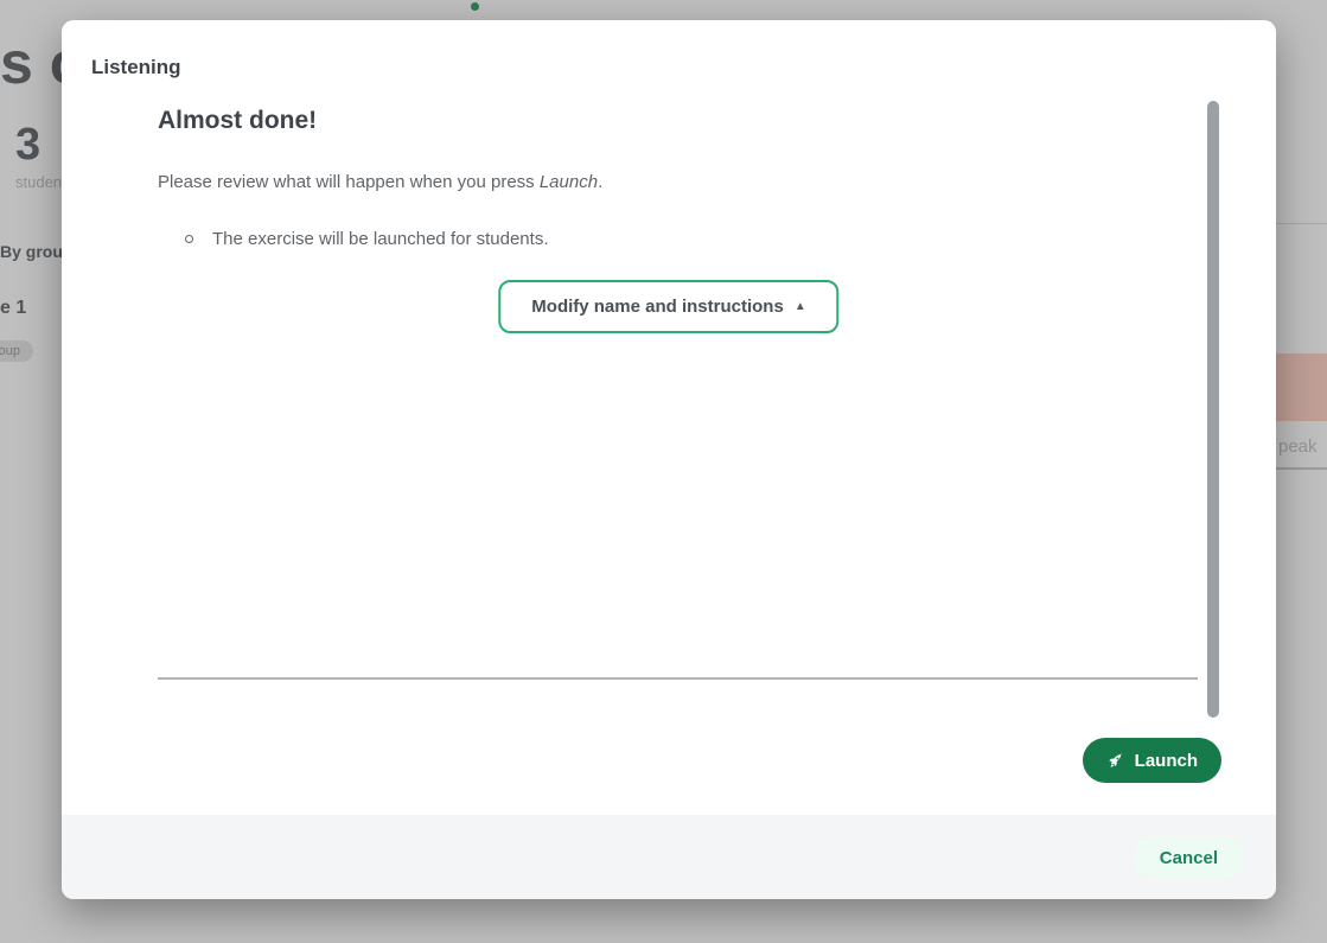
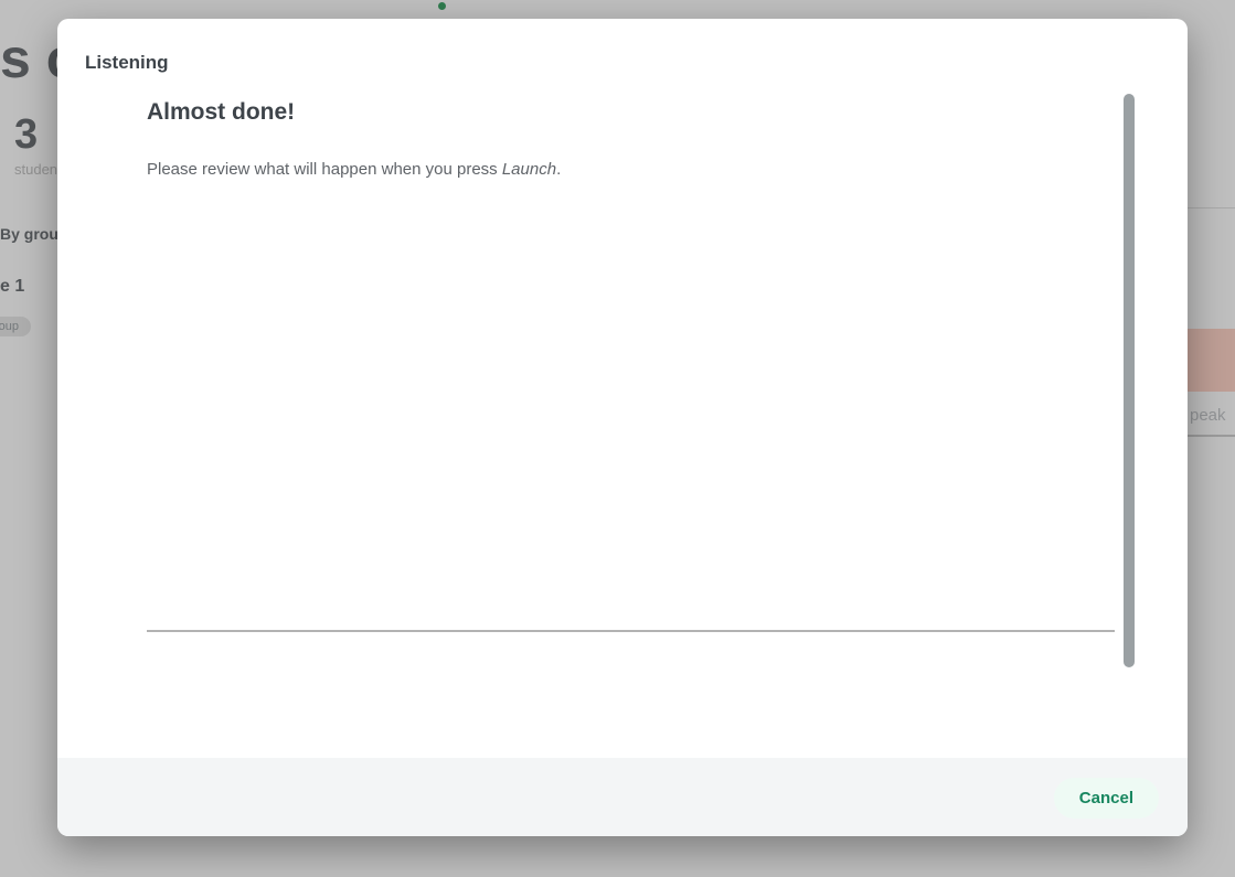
  3
  studen
  By grou
  e 1
  oup
  peak
  Listening
  Almost done!
  Please review what will happen when you press Launch.
- The exercise will be launched for students.
- Modify name and instructions
- ▲
- Launch
  Cancel
